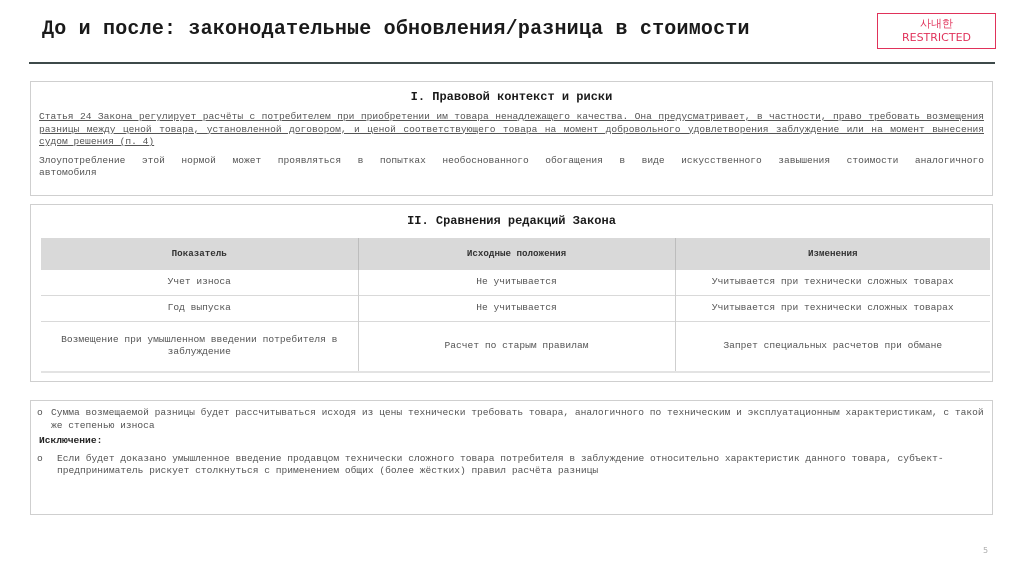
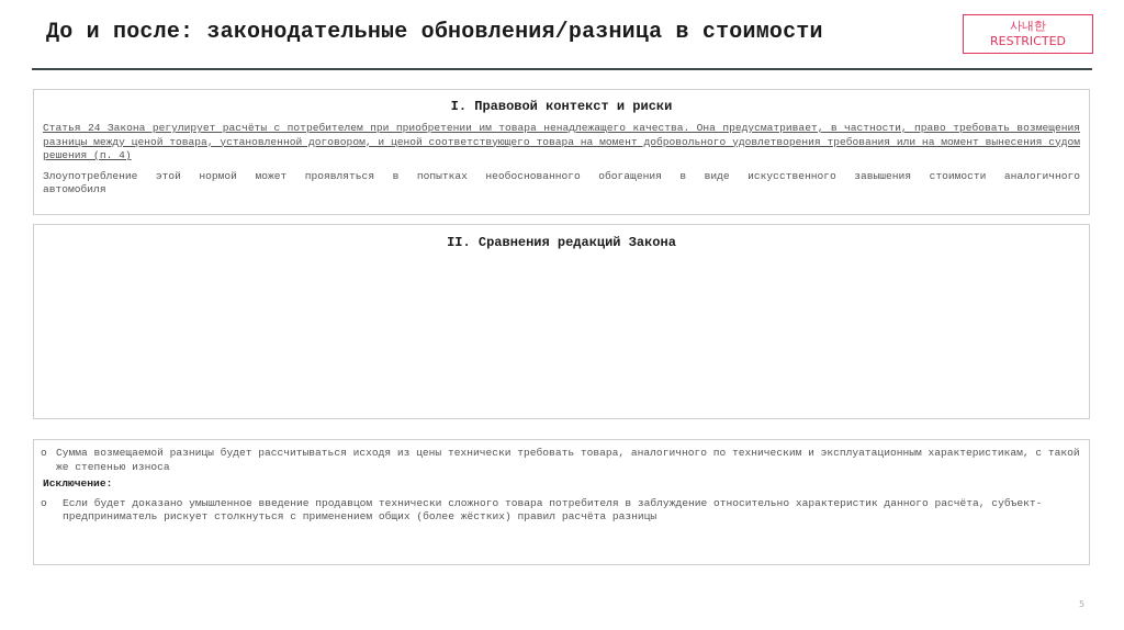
  До и после: законодательные обновления/разница в стоимости
  사내한
  RESTRICTED
  I. Правовой контекст и риски
- Статья 24 Закона регулирует расчёты с потребителем при приобретении им товара ненадлежащего качества. Она предусматривает, в частности, право требовать возмещения разницы между ценой товара, установленной договором, и ценой соответствующего товара на момент добровольного удовлетворения заблуждение или на момент вынесения судом решения (п. 4)
+ Статья 24 Закона регулирует расчёты с потребителем при приобретении им товара ненадлежащего качества. Она предусматривает, в частности, право требовать возмещения разницы между ценой товара, установленной договором, и ценой соответствующего товара на момент добровольного удовлетворения требования или на момент вынесения судом решения (п. 4)
  Злоупотребление этой нормой может проявляться в попытках необоснованного обогащения в виде искусственного завышения стоимости аналогичного автомобиля
  II. Сравнения редакций Закона
- Показатель	Исходные положения	Изменения
- Учет износа	Не учитывается	Учитывается при технически сложных товарах
- Год выпуска	Не учитывается	Учитывается при технически сложных товарах
- Возмещение при умышленном введении потребителя в заблуждение	Расчет по старым правилам	Запрет специальных расчетов при обмане
  o
  Сумма возмещаемой разницы будет рассчитываться исходя из цены технически требовать товара, аналогичного по техническим и эксплуатационным характеристикам, с такой же степенью износа
  Исключение:
  o
- Если будет доказано умышленное введение продавцом технически сложного товара потребителя в заблуждение относительно характеристик данного товара, субъект-предприниматель рискует столкнуться с применением общих (более жёстких) правил расчёта разницы
+ Если будет доказано умышленное введение продавцом технически сложного товара потребителя в заблуждение относительно характеристик данного расчёта, субъект-предприниматель рискует столкнуться с применением общих (более жёстких) правил расчёта разницы
  5
